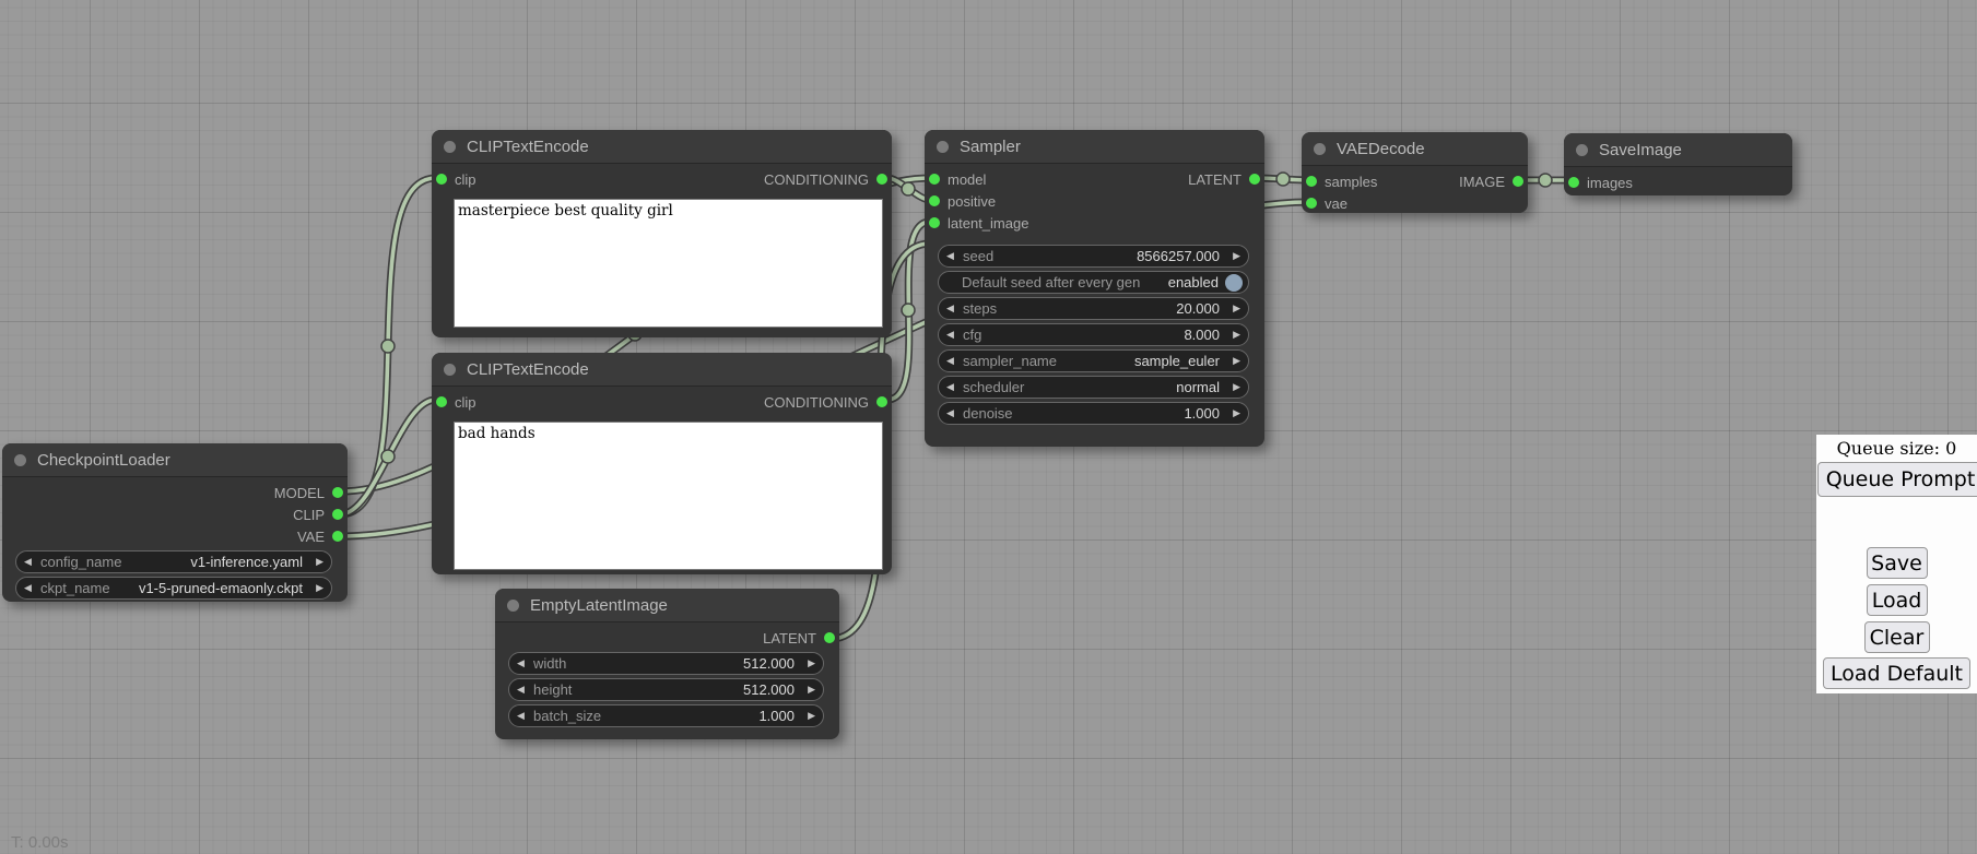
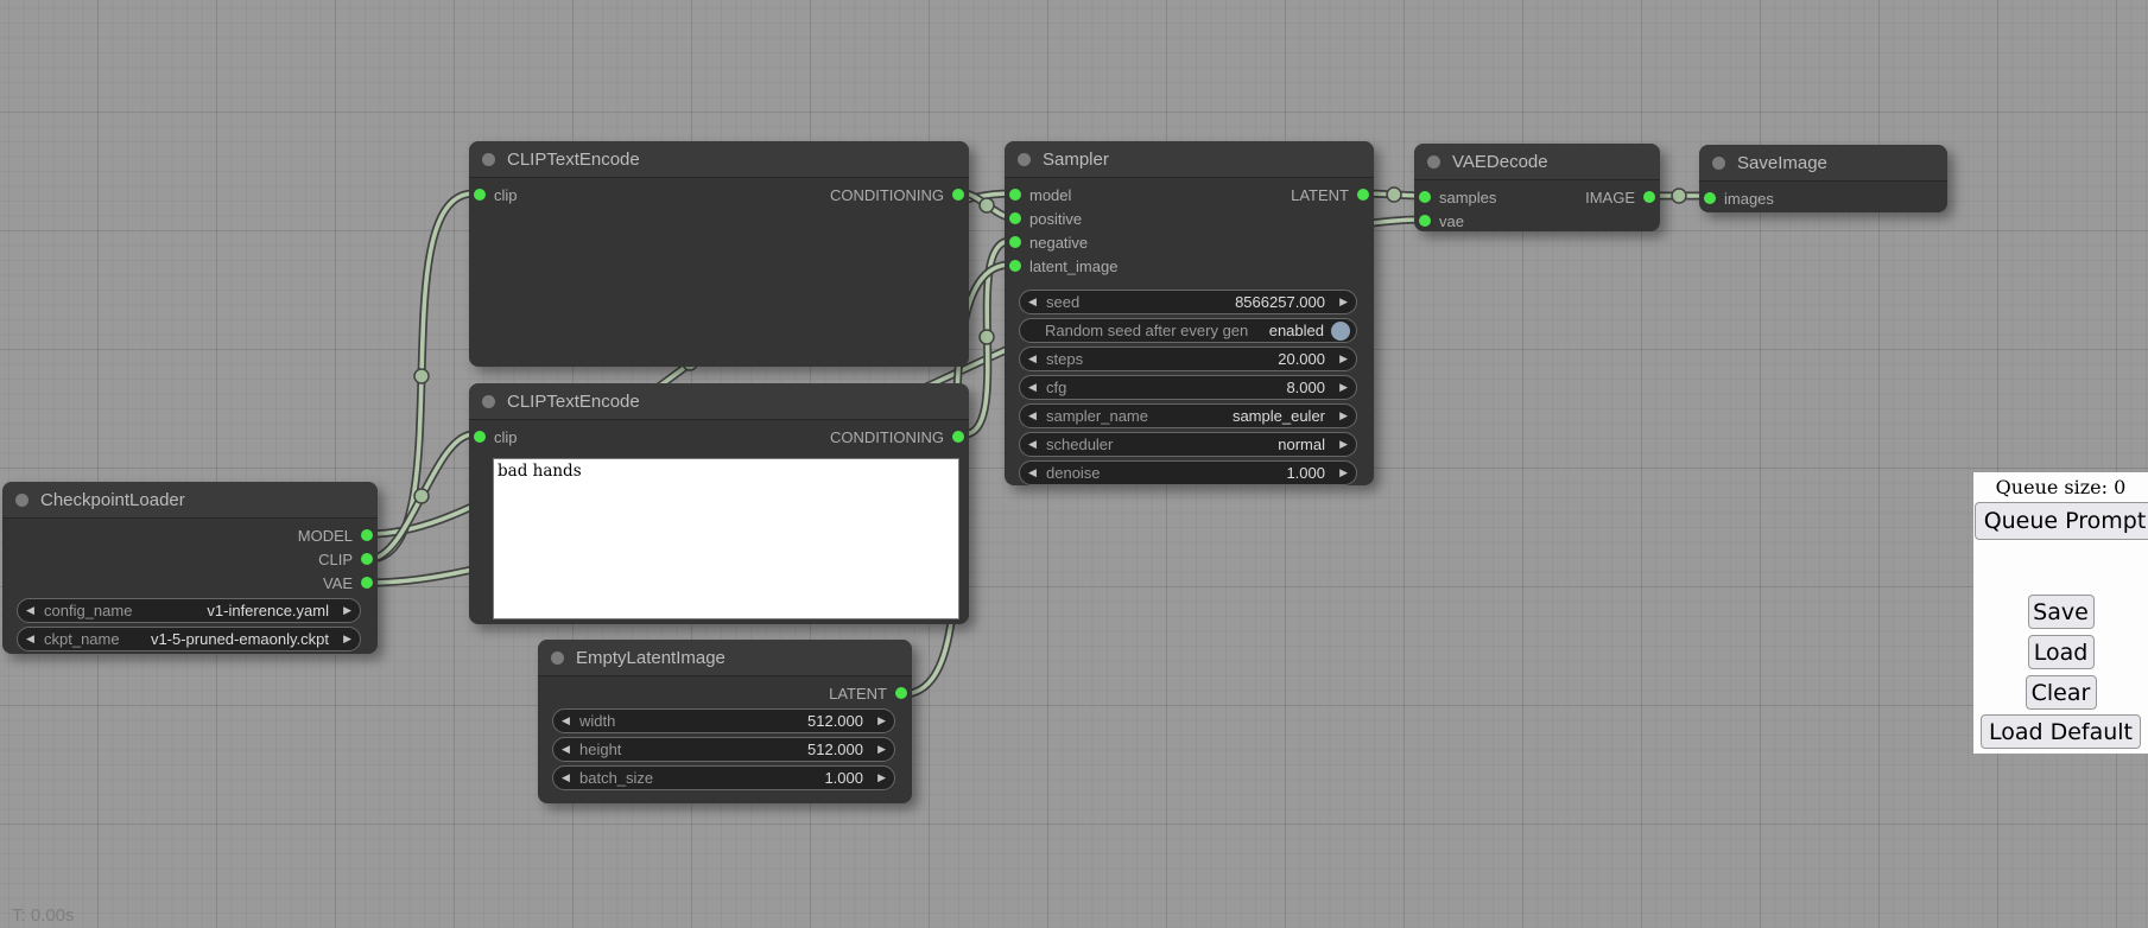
  CheckpointLoader
  MODEL
  CLIP
  VAE
  ◀
  config_name
  v1-inference.yaml
  ▶
  ◀
  ckpt_name
  v1-5-pruned-emaonly.ckpt
  ▶
  CLIPTextEncode
  clip
  CONDITIONING
- masterpiece best quality girl
  CLIPTextEncode
  clip
  CONDITIONING
  bad hands
  Sampler
  model
  LATENT
  positive
+ negative
  latent_image
  ◀
  seed
  8566257.000
  ▶
- Default seed after every gen
+ Random seed after every gen
  enabled
  ◀
  steps
  20.000
  ▶
  ◀
  cfg
  8.000
  ▶
  ◀
  sampler_name
  sample_euler
  ▶
  ◀
  scheduler
  normal
  ▶
  ◀
  denoise
  1.000
  ▶
  VAEDecode
  samples
  IMAGE
  vae
  SaveImage
  images
  EmptyLatentImage
  LATENT
  ◀
  width
  512.000
  ▶
  ◀
  height
  512.000
  ▶
  ◀
  batch_size
  1.000
  ▶
  Queue size: 0
  Queue Prompt
  Save
  Load
  Clear
  Load Default
  T: 0.00s
